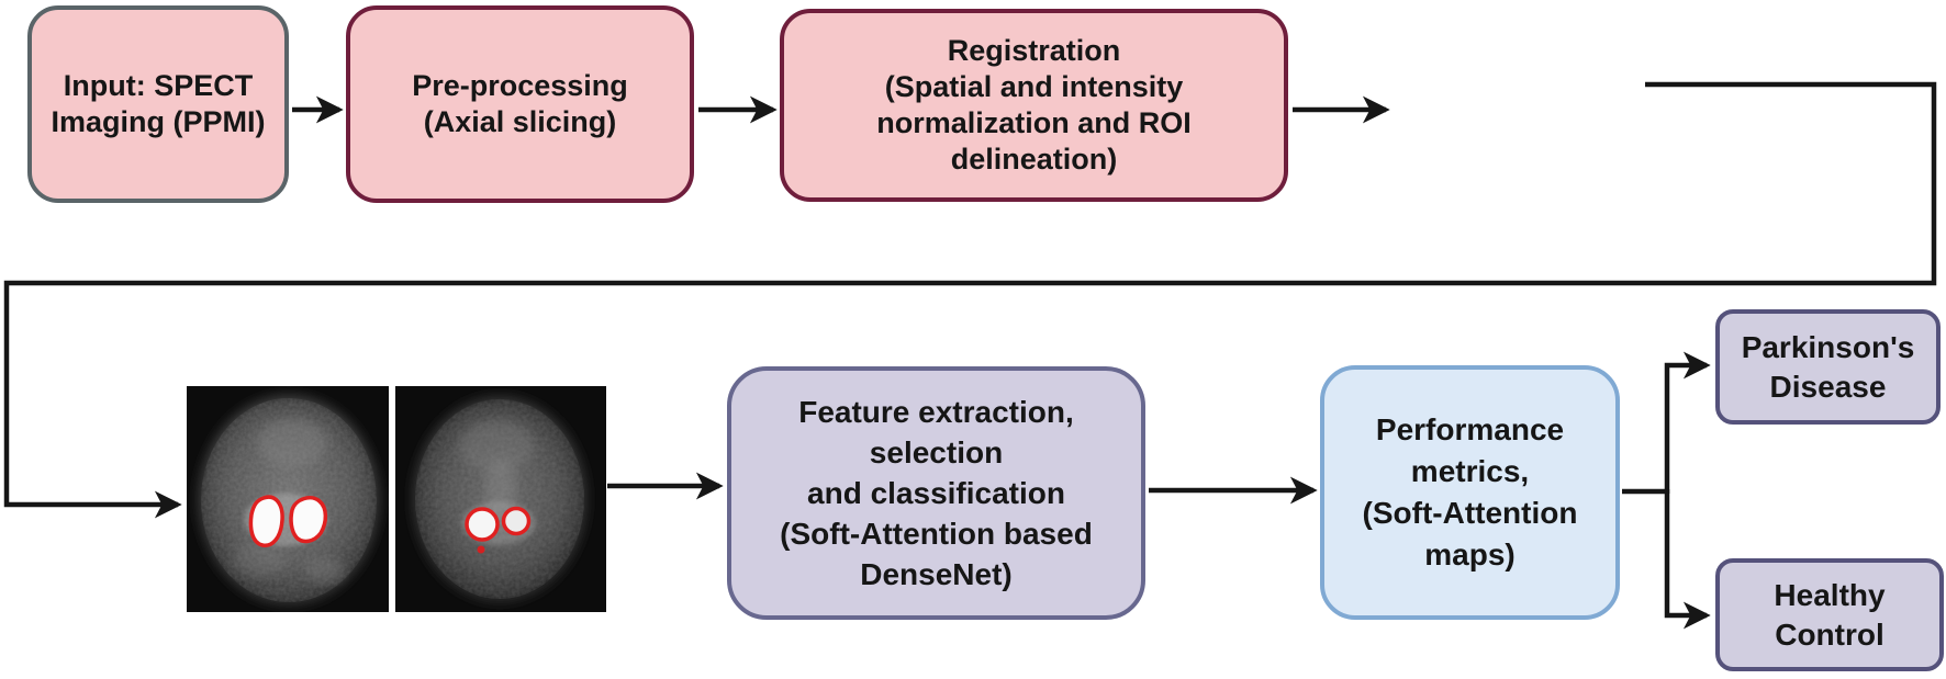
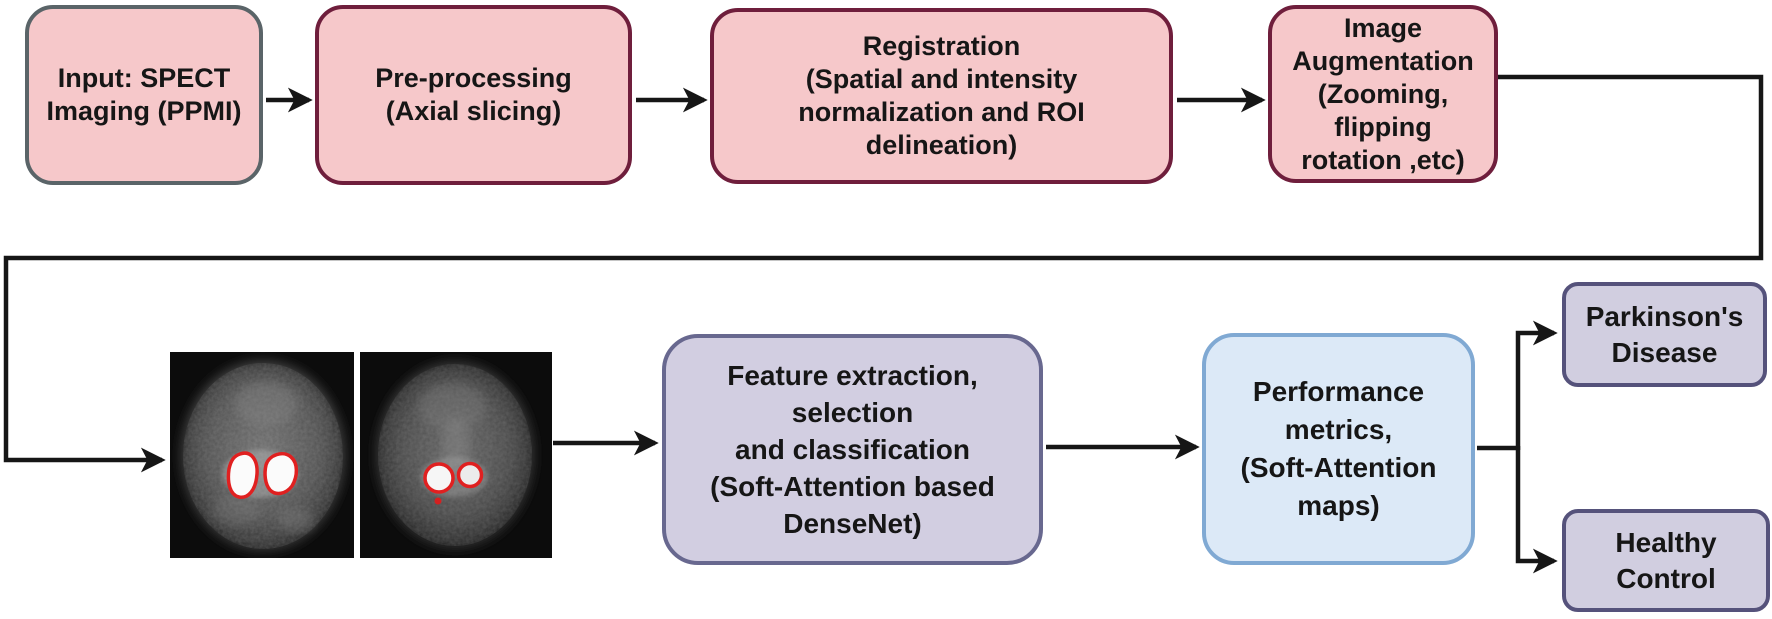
  Input: SPECT
  Imaging (PPMI)
  Pre-processing
  (Axial slicing)
  Registration
  (Spatial and intensity
  normalization and ROI
  delineation)
+ Image
+ Augmentation
+ (Zooming, flipping
+ rotation ,etc)
  Feature extraction, selection
  and classification
  (Soft-Attention based
  DenseNet)
  Performance
  metrics,
  (Soft-Attention
  maps)
  Parkinson's
  Disease
  Healthy
  Control
